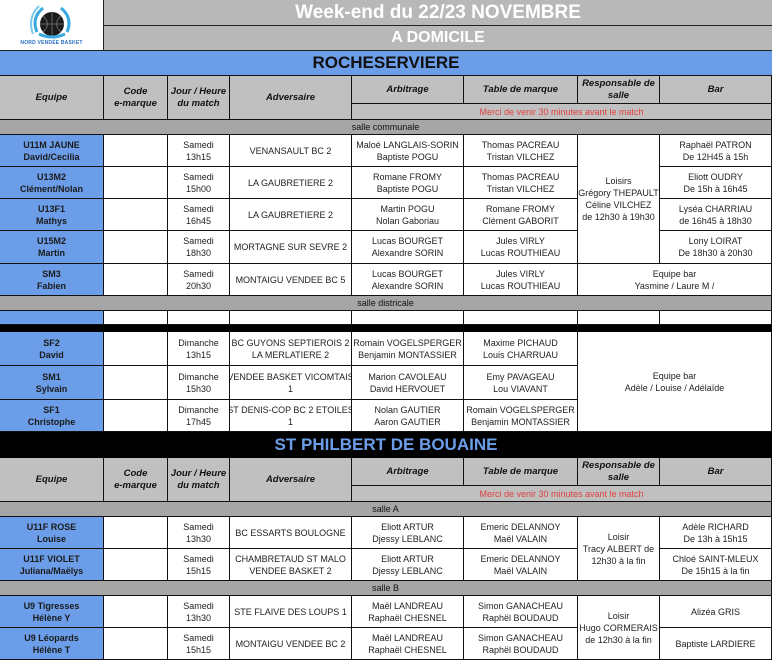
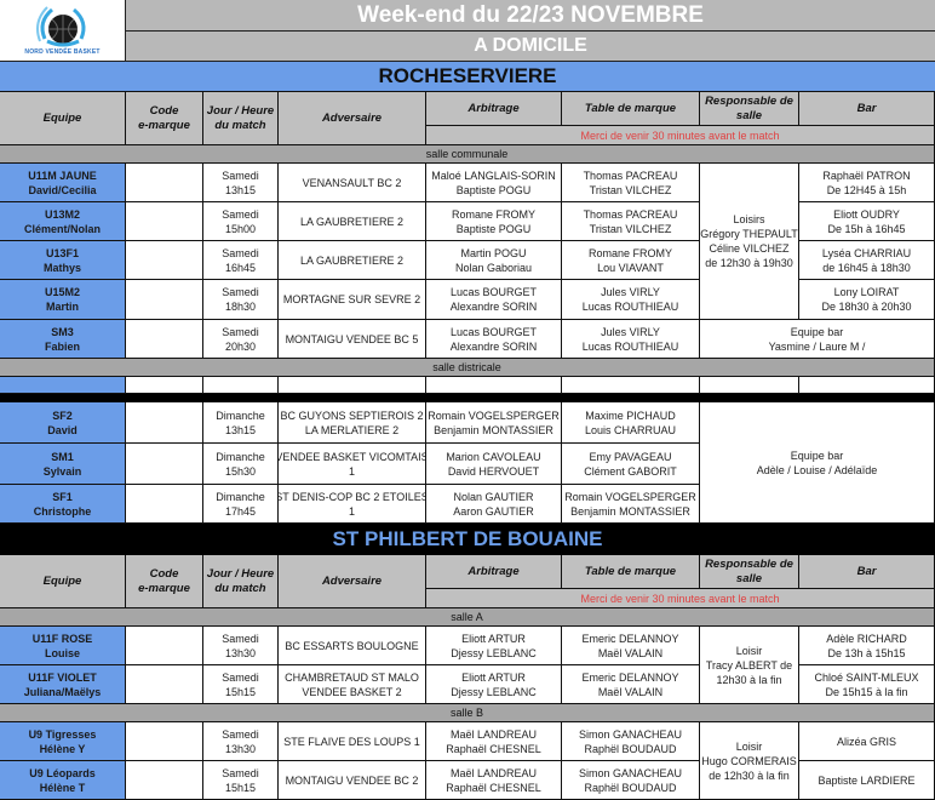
  Week-end du 22/23 NOVEMBRE
  A DOMICILE
  ROCHESERVIERE
  Equipe
  Code
  e-marque
  Jour / Heure
  du match
  Adversaire
  Arbitrage
  Table de marque
  Responsable de
  salle
  Bar
  Merci de venir 30 minutes avant le match
  salle communale
  U11M JAUNE
  David/Cecilia
  Samedi
  13h15
  VENANSAULT BC 2
  Maloé LANGLAIS-SORIN
  Baptiste POGU
  Thomas PACREAU
  Tristan VILCHEZ
  Raphaël PATRON
  De 12H45 à 15h
  U13M2
  Clément/Nolan
  Samedi
  15h00
  LA GAUBRETIERE 2
  Romane FROMY
  Baptiste POGU
  Thomas PACREAU
  Tristan VILCHEZ
  Eliott OUDRY
  De 15h à 16h45
  U13F1
  Mathys
  Samedi
  16h45
  LA GAUBRETIERE 2
  Martin POGU
  Nolan Gaboriau
  Romane FROMY
- Clément GABORIT
+ Lou VIAVANT
  Lyséa CHARRIAU
  de 16h45 à 18h30
  U15M2
  Martin
  Samedi
  18h30
  MORTAGNE SUR SEVRE 2
  Lucas BOURGET
  Alexandre SORIN
  Jules VIRLY
  Lucas ROUTHIEAU
  Lony LOIRAT
  De 18h30 à 20h30
  SM3
  Fabien
  Samedi
  20h30
  MONTAIGU VENDEE BC 5
  Lucas BOURGET
  Alexandre SORIN
  Jules VIRLY
  Lucas ROUTHIEAU
  Loisirs
  Grégory THEPAULT
  Céline VILCHEZ
  de 12h30 à 19h30
  Equipe bar
  Yasmine / Laure M /
  salle districale
  SF2
  David
  Dimanche
  13h15
  BC GUYONS SEPTIEROIS 2
  LA MERLATIERE 2
  Romain VOGELSPERGER
  Benjamin MONTASSIER
  Maxime PICHAUD
  Louis CHARRUAU
  SM1
  Sylvain
  Dimanche
  15h30
  VENDEE BASKET VICOMTAIS
  1
  Marion CAVOLEAU
  David HERVOUET
  Emy PAVAGEAU
- Lou VIAVANT
+ Clément GABORIT
  SF1
  Christophe
  Dimanche
  17h45
  ST DENIS-COP BC 2 ETOILES
  1
  Nolan GAUTIER
  Aaron GAUTIER
  Romain VOGELSPERGER
  Benjamin MONTASSIER
  Equipe bar
  Adèle / Louise / Adélaïde
  ST PHILBERT DE BOUAINE
  Equipe
  Code
  e-marque
  Jour / Heure
  du match
  Adversaire
  Arbitrage
  Table de marque
  Responsable de
  salle
  Bar
  Merci de venir 30 minutes avant le match
  salle A
  U11F ROSE
  Louise
  Samedi
  13h30
  BC ESSARTS BOULOGNE
  Eliott ARTUR
  Djessy LEBLANC
  Emeric DELANNOY
  Maël VALAIN
  Adèle RICHARD
  De 13h à 15h15
  U11F VIOLET
  Juliana/Maëlys
  Samedi
  15h15
  CHAMBRETAUD ST MALO
  VENDEE BASKET 2
  Eliott ARTUR
  Djessy LEBLANC
  Emeric DELANNOY
  Maël VALAIN
  Chloé SAINT-MLEUX
  De 15h15 à la fin
  Loisir
  Tracy ALBERT de
  12h30 à la fin
  salle B
  U9 Tigresses
  Hélène Y
  Samedi
  13h30
  STE FLAIVE DES LOUPS 1
  Maël LANDREAU
  Raphaël CHESNEL
  Simon GANACHEAU
  Raphël BOUDAUD
  Alizéa GRIS
  U9 Léopards
  Hélène T
  Samedi
  15h15
  MONTAIGU VENDEE BC 2
  Maël LANDREAU
  Raphaël CHESNEL
  Simon GANACHEAU
  Raphël BOUDAUD
  Baptiste LARDIERE
  Loisir
  Hugo CORMERAIS
  de 12h30 à la fin
